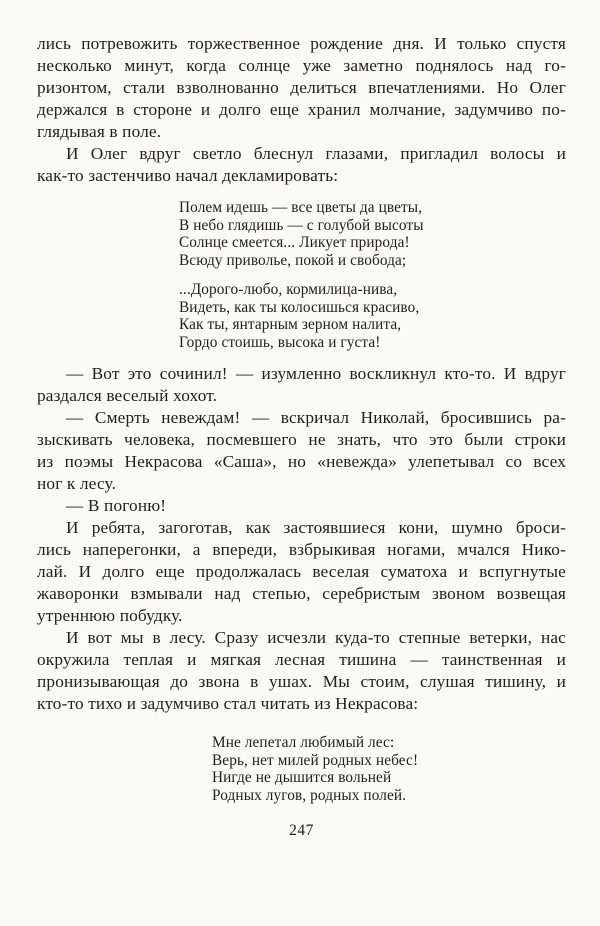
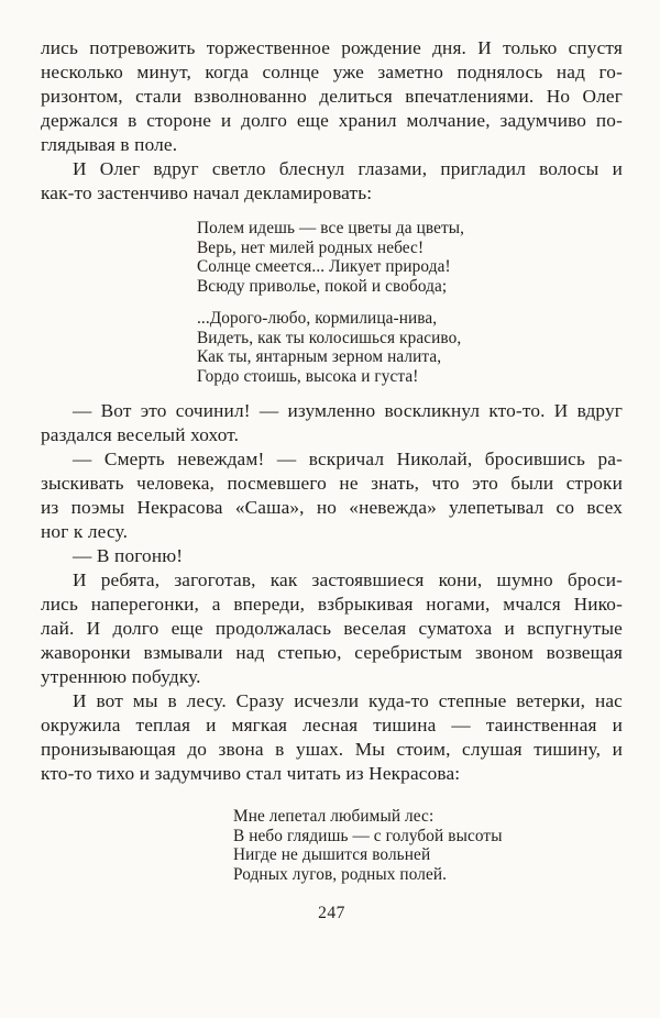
  лись потревожить торжественное рождение дня. И только спустя
  несколько минут, когда солнце уже заметно поднялось над го-
  ризонтом, стали взволнованно делиться впечатлениями. Но Олег
  держался в стороне и долго еще хранил молчание, задумчиво по-
  глядывая в поле.
  И Олег вдруг светло блеснул глазами, пригладил волосы и
  как-то застенчиво начал декламировать:
  Полем идешь — все цветы да цветы,
- В небо глядишь — с голубой высоты
+ Верь, нет милей родных небес!
  Солнце смеется... Ликует природа!
  Всюду приволье, покой и свобода;
  ...Дорого-любо, кормилица-нива,
  Видеть, как ты колосишься красиво,
  Как ты, янтарным зерном налита,
  Гордо стоишь, высока и густа!
  — Вот это сочинил! — изумленно воскликнул кто-то. И вдруг
  раздался веселый хохот.
  — Смерть невеждам! — вскричал Николай, бросившись ра-
  зыскивать человека, посмевшего не знать, что это были строки
  из поэмы Некрасова «Саша», но «невежда» улепетывал со всех
  ног к лесу.
  — В погоню!
  И ребята, загоготав, как застоявшиеся кони, шумно броси-
  лись наперегонки, а впереди, взбрыкивая ногами, мчался Нико-
  лай. И долго еще продолжалась веселая суматоха и вспугнутые
  жаворонки взмывали над степью, серебристым звоном возвещая
  утреннюю побудку.
  И вот мы в лесу. Сразу исчезли куда-то степные ветерки, нас
  окружила теплая и мягкая лесная тишина — таинственная и
  пронизывающая до звона в ушах. Мы стоим, слушая тишину, и
  кто-то тихо и задумчиво стал читать из Некрасова:
  Мне лепетал любимый лес:
- Верь, нет милей родных небес!
+ В небо глядишь — с голубой высоты
  Нигде не дышится вольней
  Родных лугов, родных полей.
  247
